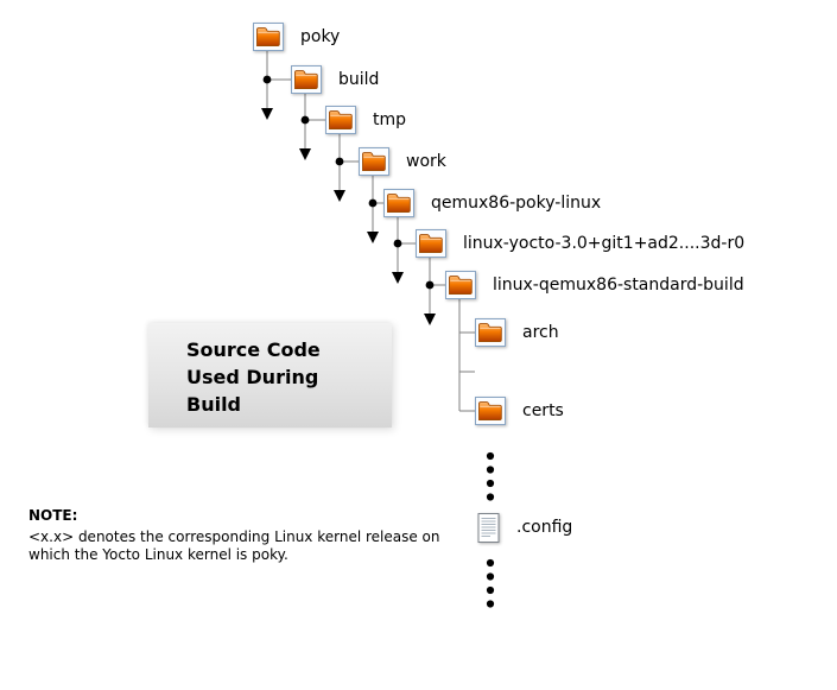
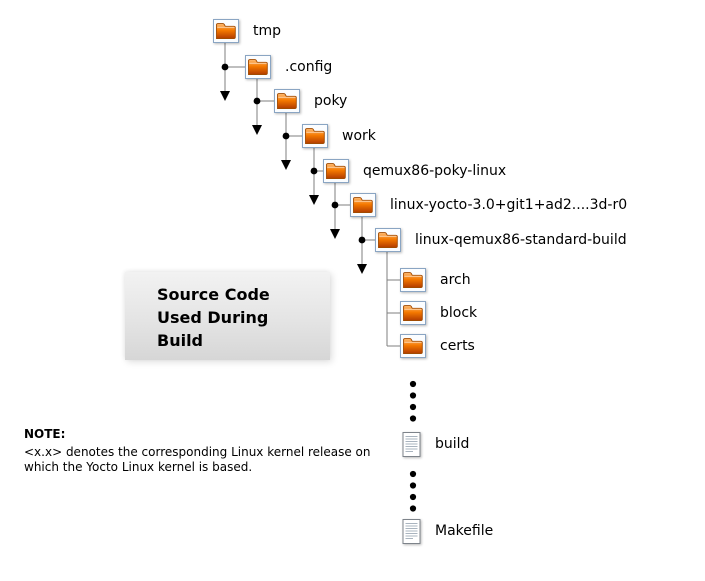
- poky
+ tmp
- build
+ .config
- tmp
+ poky
  work
  qemux86-poky-linux
  linux-yocto-3.0+git1+ad2....3d-r0
  linux-qemux86-standard-build
  arch
+ block
  certs
- .config
+ build
+ Makefile
  Source Code
  Used During
  Build
  NOTE:
  <x.x> denotes the corresponding Linux kernel release on
- which the Yocto Linux kernel is poky.
+ which the Yocto Linux kernel is based.
